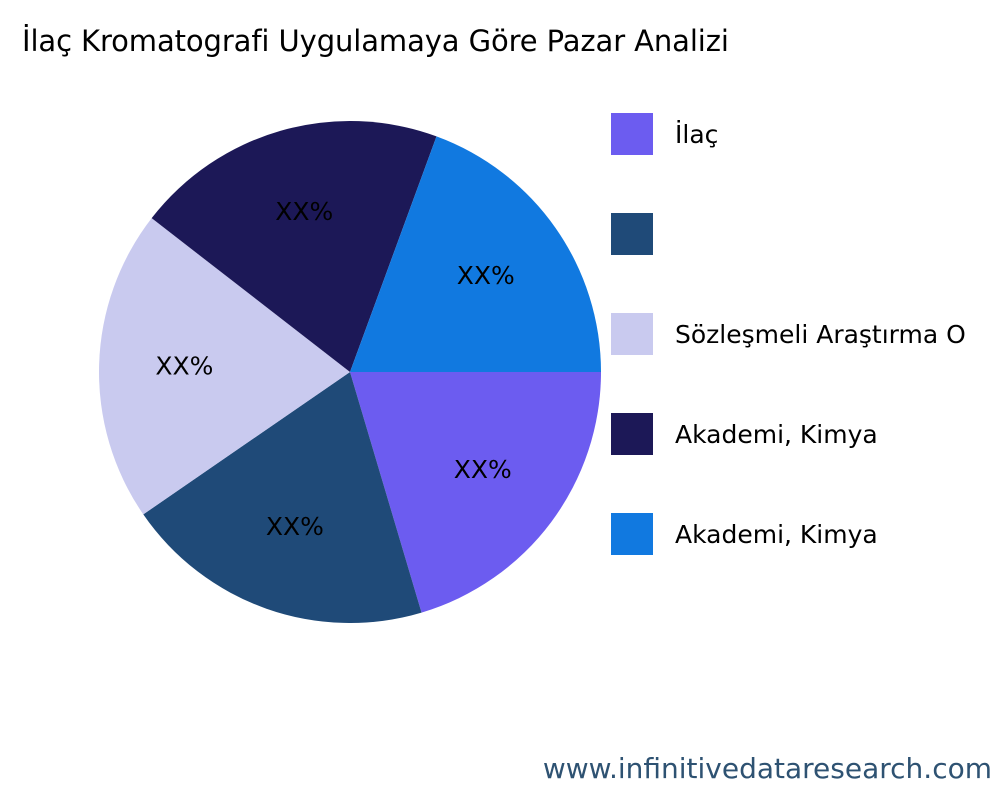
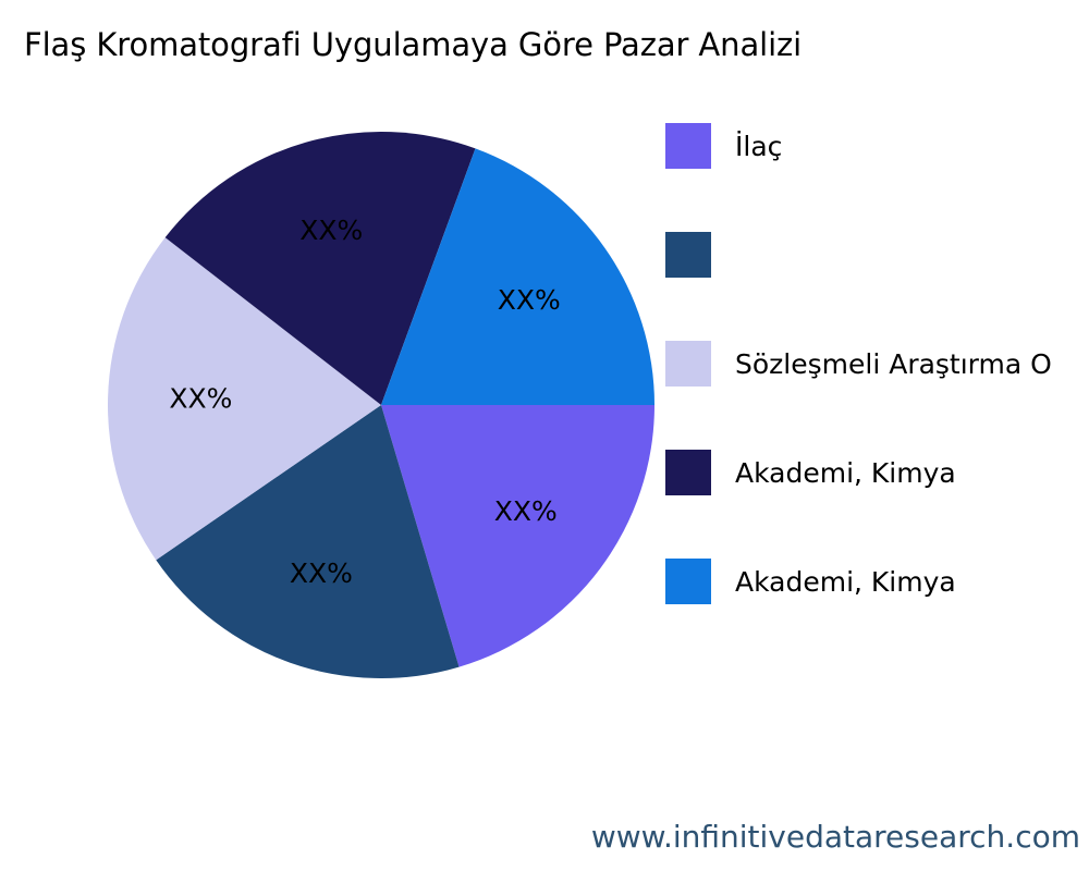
- İlaç Kromatografi Uygulamaya Göre Pazar Analizi
+ Flaş Kromatografi Uygulamaya Göre Pazar Analizi
  XX%
  XX%
  XX%
  XX%
  XX%
  İlaç
  Sözleşmeli Araştırma O
  Akademi, Kimya
  Akademi, Kimya
  www.infinitivedataresearch.com
